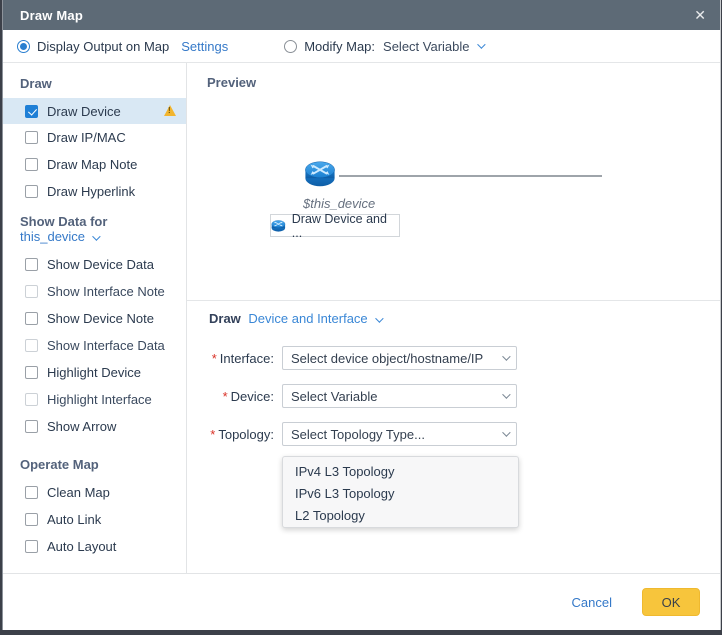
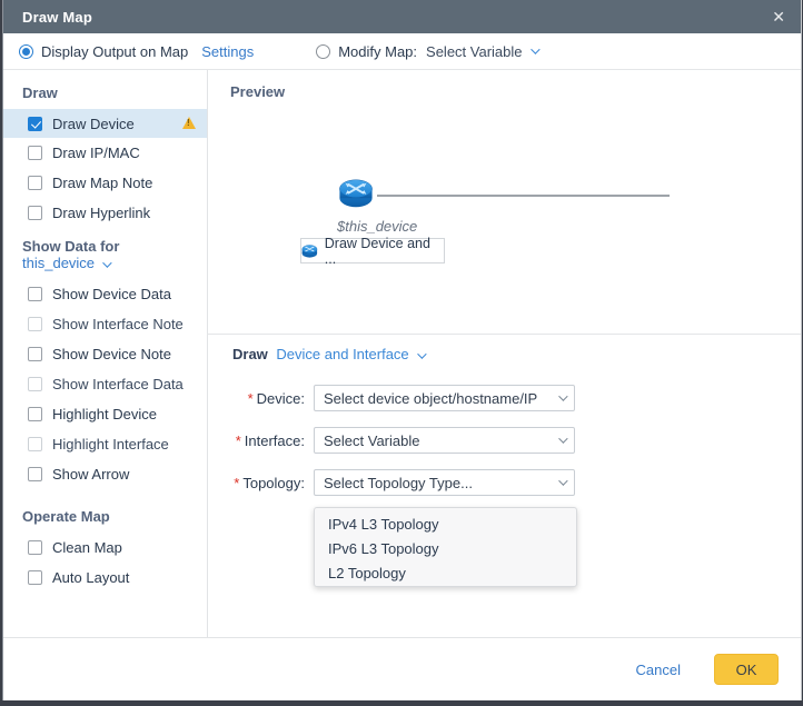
  Draw Map
  ✕
  Display Output on Map
  Settings
  Modify Map:
  Select Variable
  Draw
  Draw Device
  Draw IP/MAC
  Draw Map Note
  Draw Hyperlink
  Show Data for this_device
  Show Device Data
  Show Interface Note
  Show Device Note
  Show Interface Data
  Highlight Device
  Highlight Interface
  Show Arrow
  Operate Map
  Clean Map
- Auto Link
  Auto Layout
  Preview
  $this_device
  Draw Device and ...
  Draw Device and Interface
- * Interface:
+ * Device:
  Select device object/hostname/IP
- * Device:
+ * Interface:
  Select Variable
  * Topology:
  Select Topology Type...
  IPv4 L3 Topology
  IPv6 L3 Topology
  L2 Topology
  Cancel
  OK
